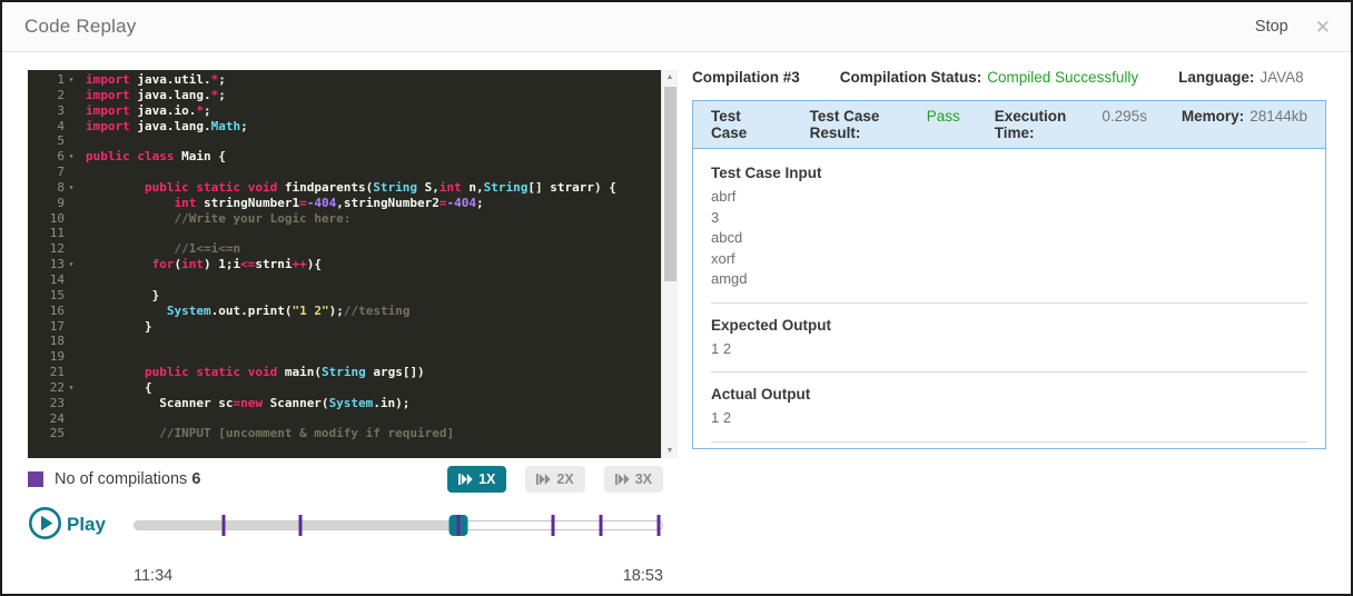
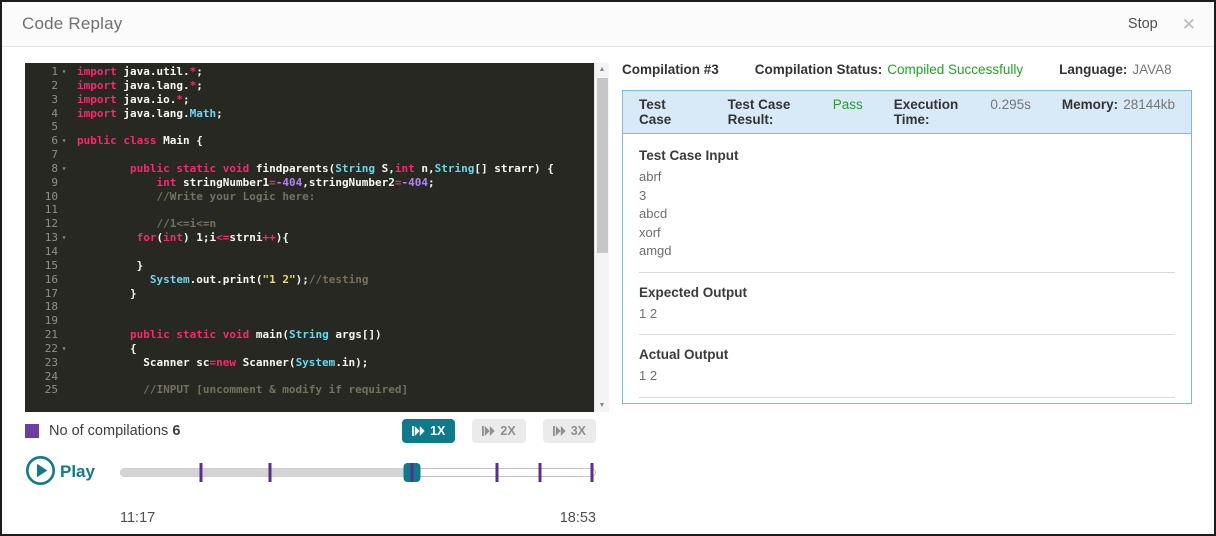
  Code Replay
  Stop
  ✕
  1
  ▾
  import java.util.*;
  2
  import java.lang.*;
  3
  import java.io.*;
  4
  import java.lang.Math;
  5
  6
  ▾
  public class Main {
  7
  8
  ▾
  public static void findparents(String S,int n,String[] strarr) {
  9
  int stringNumber1=-404,stringNumber2=-404;
  10
  //Write your Logic here:
  11
  12
  //1<=i<=n
  13
  ▾
  for(int) 1;i<=strni++){
  14
  15
  }
  16
  System.out.print("1 2");//testing
  17
  }
  18
  19
  21
  public static void main(String args[])
  22
  ▾
  {
  23
  Scanner sc=new Scanner(System.in);
  24
  25
  //INPUT [uncomment & modify if required]
  No of compilations 6
  1X
  2X
  3X
  Play
- 11:34
+ 11:17
  18:53
  Compilation #3
  Compilation Status:
  Compiled Successfully
  Language:
  JAVA8
  Test Case
  Test Case Result:
  Pass
  Execution Time:
  0.295s
  Memory:
  28144kb
  Test Case Input
  abrf
  3
  abcd
  xorf
  amgd
  Expected Output
  1 2
  Actual Output
  1 2
